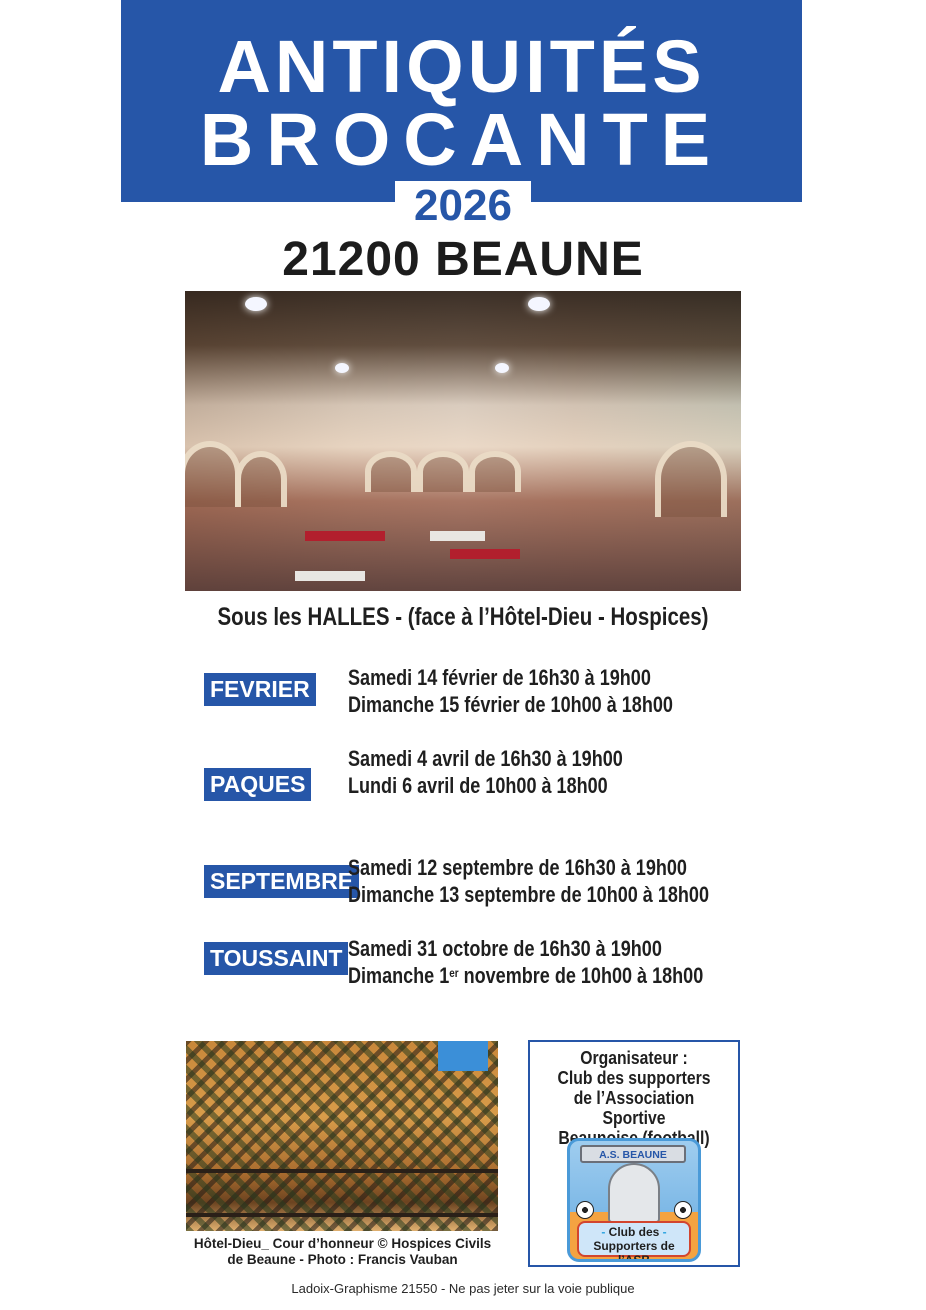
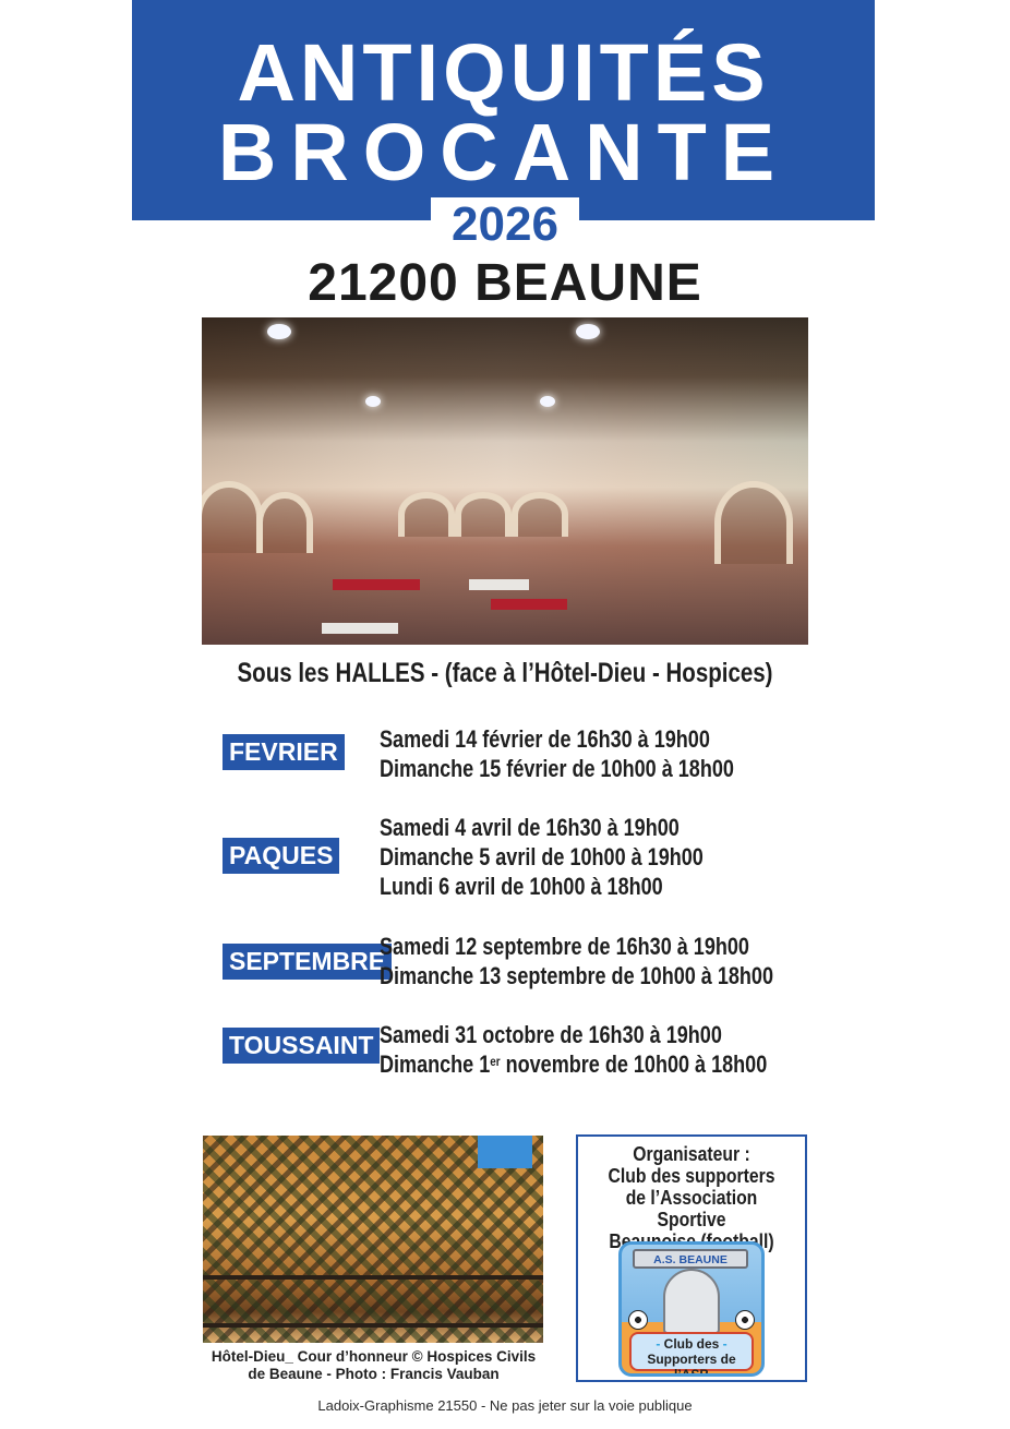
  ANTIQUITÉS
  BROCANTE
  2026
  21200 BEAUNE
  Sous les HALLES - (face à l’Hôtel-Dieu - Hospices)
  FEVRIER
  Samedi 14 février de 16h30 à 19h00
  Dimanche 15 février de 10h00 à 18h00
  PAQUES
  Samedi 4 avril de 16h30 à 19h00
+ Dimanche 5 avril de 10h00 à 19h00
  Lundi 6 avril de 10h00 à 18h00
  SEPTEMBRE
  Samedi 12 septembre de 16h30 à 19h00
  Dimanche 13 septembre de 10h00 à 18h00
  TOUSSAINT
  Samedi 31 octobre de 16h30 à 19h00
  Dimanche 1er novembre de 10h00 à 18h00
  Hôtel-Dieu_ Cour d’honneur © Hospices Civils
  de Beaune - Photo : Francis Vauban
  Organisateur :
  Club des supporters
  de l’Association Sportive
  A.S. BEAUNE
  - Club des -
  Supporters de
  Ladoix-Graphisme 21550 - Ne pas jeter sur la voie publique
